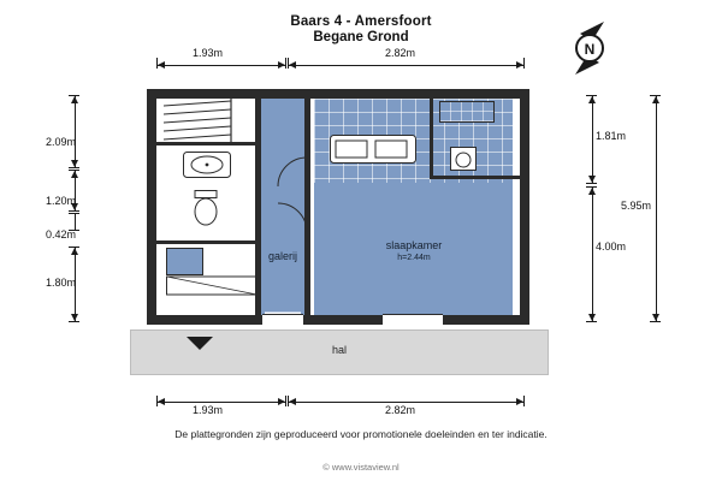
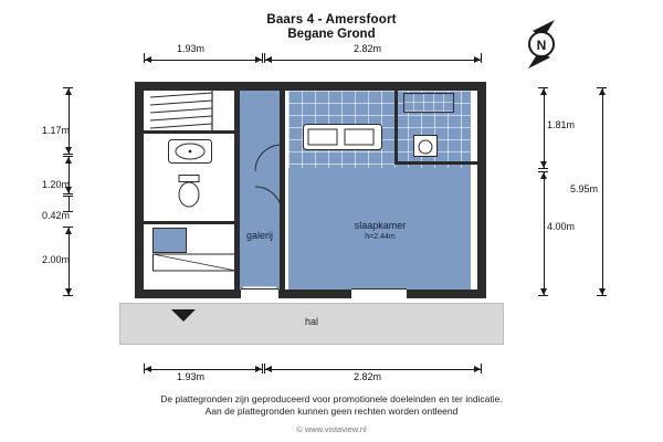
  Baars 4 - Amersfoort
  Begane Grond
  N
  1.93m
  2.82m
- 2.09m
+ 1.17m
  1.20m
  0.42m
- 1.80m
+ 2.00m
  1.81m
  4.00m
  5.95m
  galerij
  slaapkamer
  hal
  1.93m
  2.82m
  De plattegronden zijn geproduceerd voor promotionele doeleinden en ter indicatie.
+ Aan de plattegronden kunnen geen rechten worden ontleend
  © www.vistaview.nl
